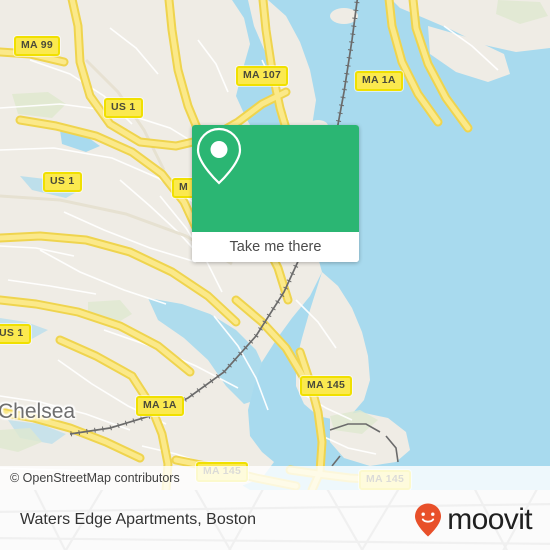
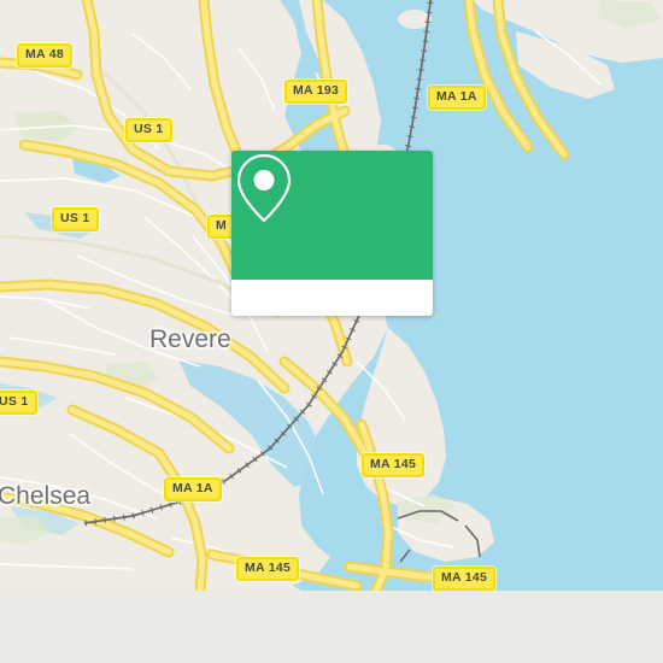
+ Revere
  Chelsea
- MA 99
+ MA 48
- MA 107
+ MA 193
  MA 1A
  US 1
  US 1
  M
  US 1
  MA 145
  MA 1A
  MA 145
  MA 145
- Take me there
- © OpenStreetMap contributors
- Waters Edge Apartments, Boston
- moovit
